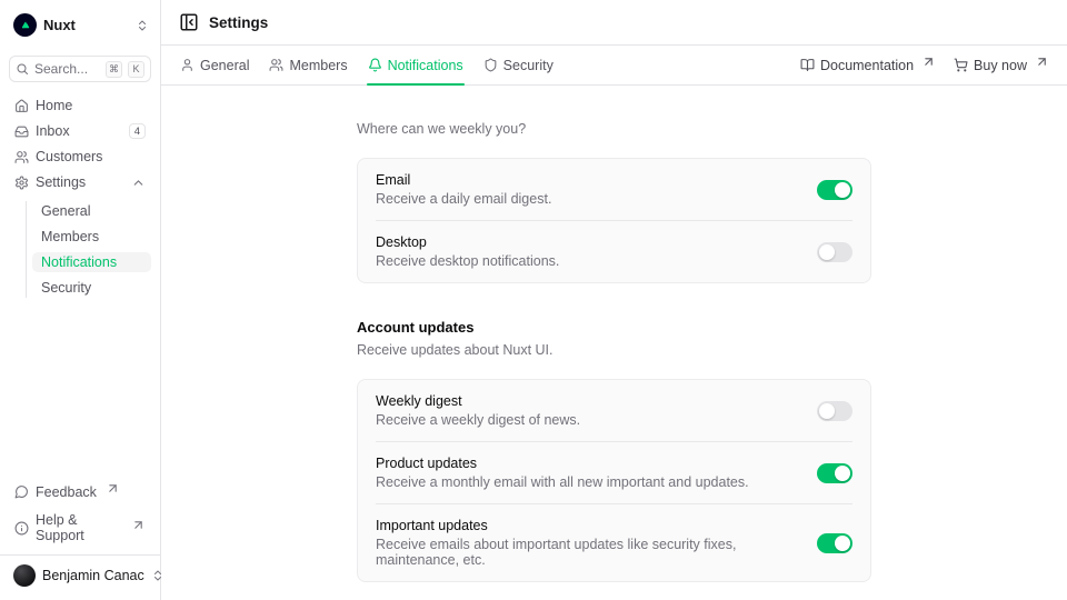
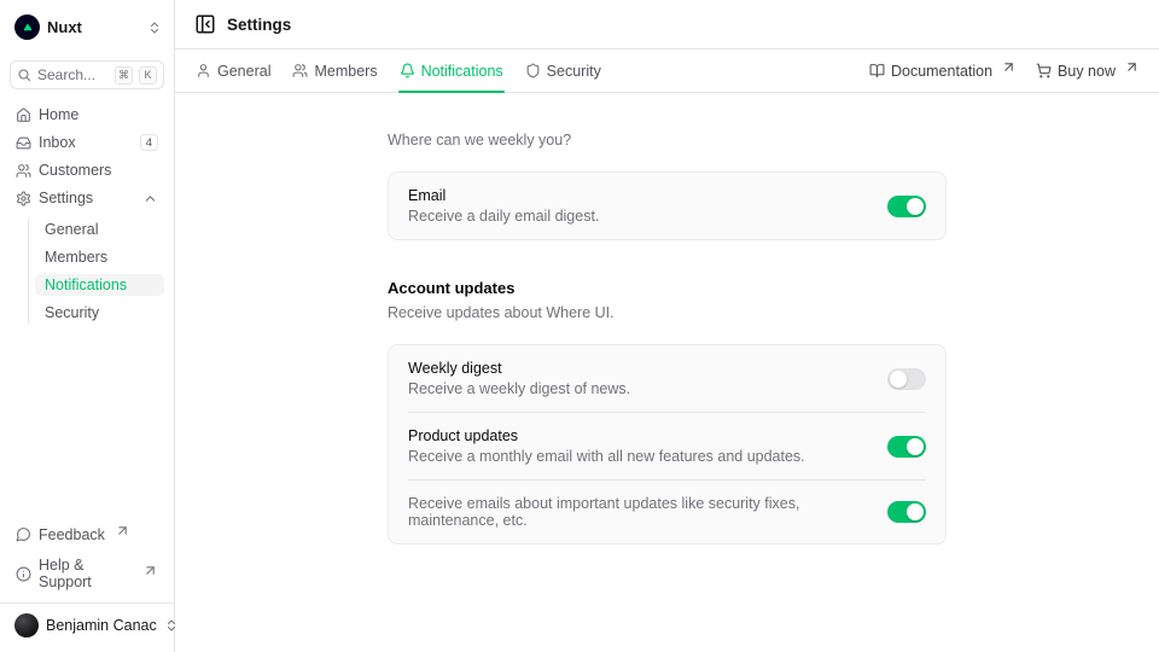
  Nuxt
  Search...
  ⌘
  K
  Home
  Inbox
  4
  Customers
  Settings
  General
  Members
  Notifications
  Security
  Feedback
  Help & Support
  Benjamin Canac
  Settings
  General
  Members
  Notifications
  Security
  Documentation
  Buy now
  Where can we weekly you?
  Email
  Receive a daily email digest.
- Desktop
- Receive desktop notifications.
  Account updates
- Receive updates about Nuxt UI.
+ Receive updates about Where UI.
  Weekly digest
  Receive a weekly digest of news.
  Product updates
- Receive a monthly email with all new important and updates.
+ Receive a monthly email with all new features and updates.
- Important updates
  Receive emails about important updates like security fixes, maintenance, etc.
